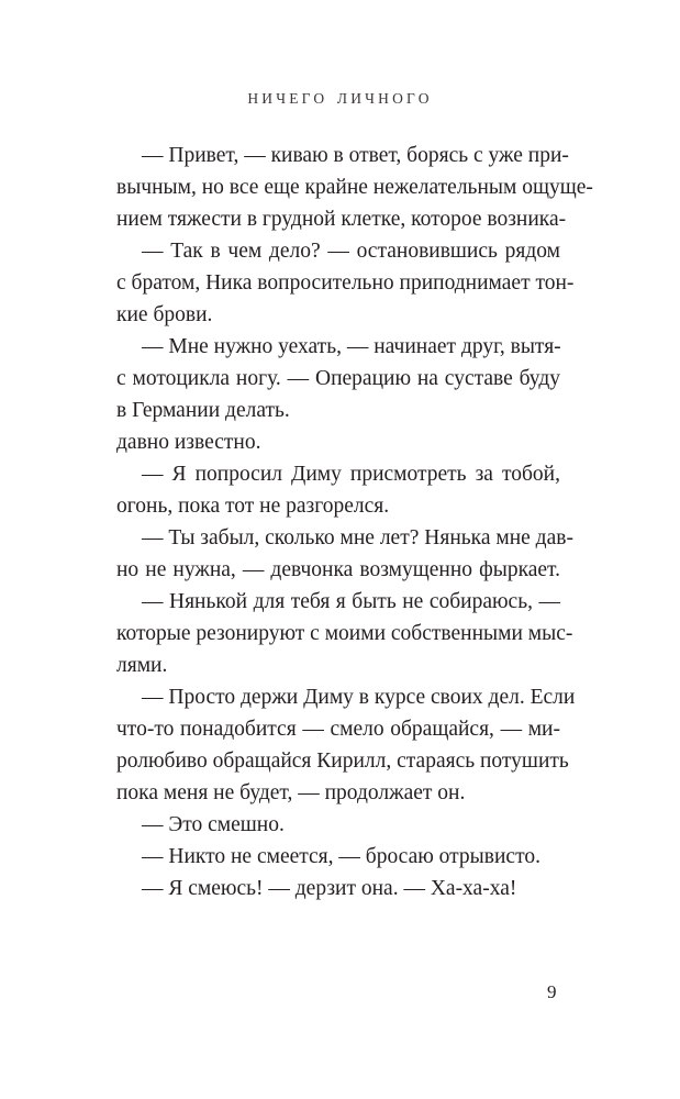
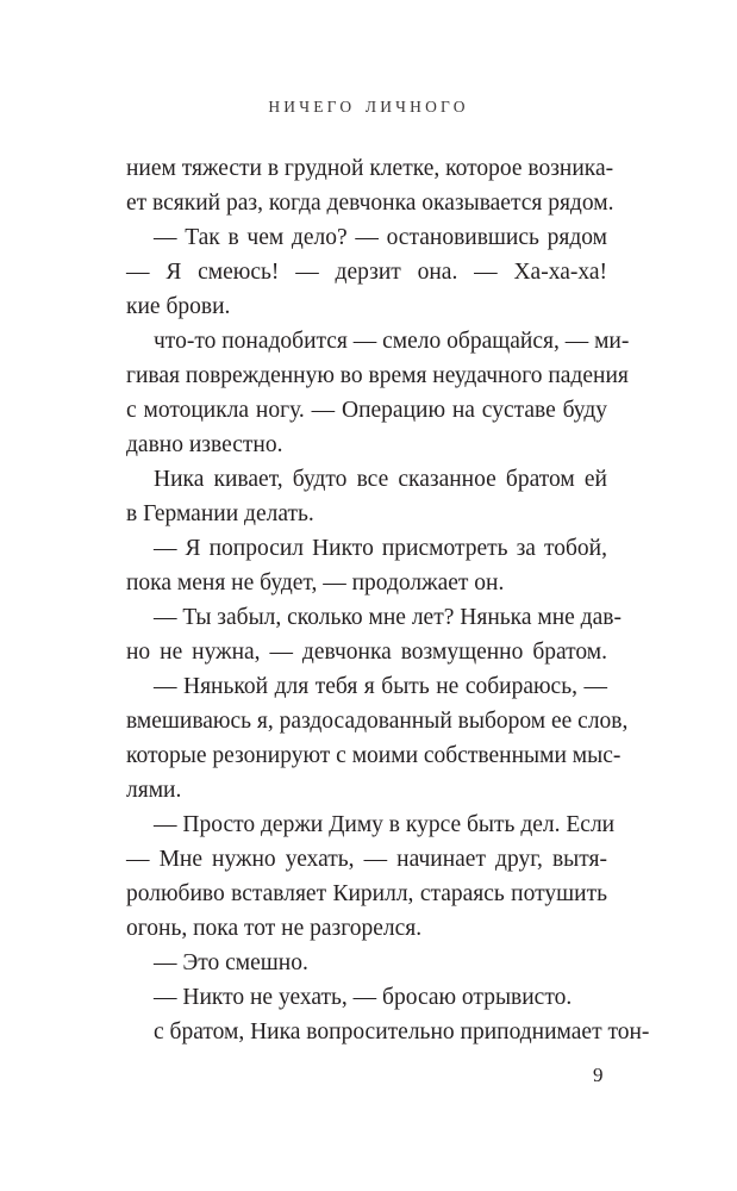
  НИЧЕГО ЛИЧНОГО
- — Привет, — киваю в ответ, борясь с уже при-
- вычным, но все еще крайне нежелательным ощуще-
  нием тяжести в грудной клетке, которое возника-
+ ет всякий раз, когда девчонка оказывается рядом.
  — Так в чем дело? — остановившись рядом
- с братом, Ника вопросительно приподнимает тон-
+ — Я смеюсь! — дерзит она. — Ха-ха-ха!
  кие брови.
- — Мне нужно уехать, — начинает друг, вытя-
+ что-то понадобится — смело обращайся, — ми-
+ гивая поврежденную во время неудачного падения
  с мотоцикла ногу. — Операцию на суставе буду
- в Германии делать.
+ давно известно.
+ Ника кивает, будто все сказанное братом ей
- давно известно.
+ в Германии делать.
- — Я попросил Диму присмотреть за тобой,
+ — Я попросил Никто присмотреть за тобой,
- огонь, пока тот не разгорелся.
+ пока меня не будет, — продолжает он.
  — Ты забыл, сколько мне лет? Нянька мне дав-
- но не нужна, — девчонка возмущенно фыркает.
+ но не нужна, — девчонка возмущенно братом.
  — Нянькой для тебя я быть не собираюсь, —
+ вмешиваюсь я, раздосадованный выбором ее слов,
  которые резонируют с моими собственными мыс-
  лями.
- — Просто держи Диму в курсе своих дел. Если
+ — Просто держи Диму в курсе быть дел. Если
- что-то понадобится — смело обращайся, — ми-
+ — Мне нужно уехать, — начинает друг, вытя-
- ролюбиво обращайся Кирилл, стараясь потушить
+ ролюбиво вставляет Кирилл, стараясь потушить
- пока меня не будет, — продолжает он.
+ огонь, пока тот не разгорелся.
  — Это смешно.
- — Никто не смеется, — бросаю отрывисто.
+ — Никто не уехать, — бросаю отрывисто.
- — Я смеюсь! — дерзит она. — Ха-ха-ха!
+ с братом, Ника вопросительно приподнимает тон-
  9
